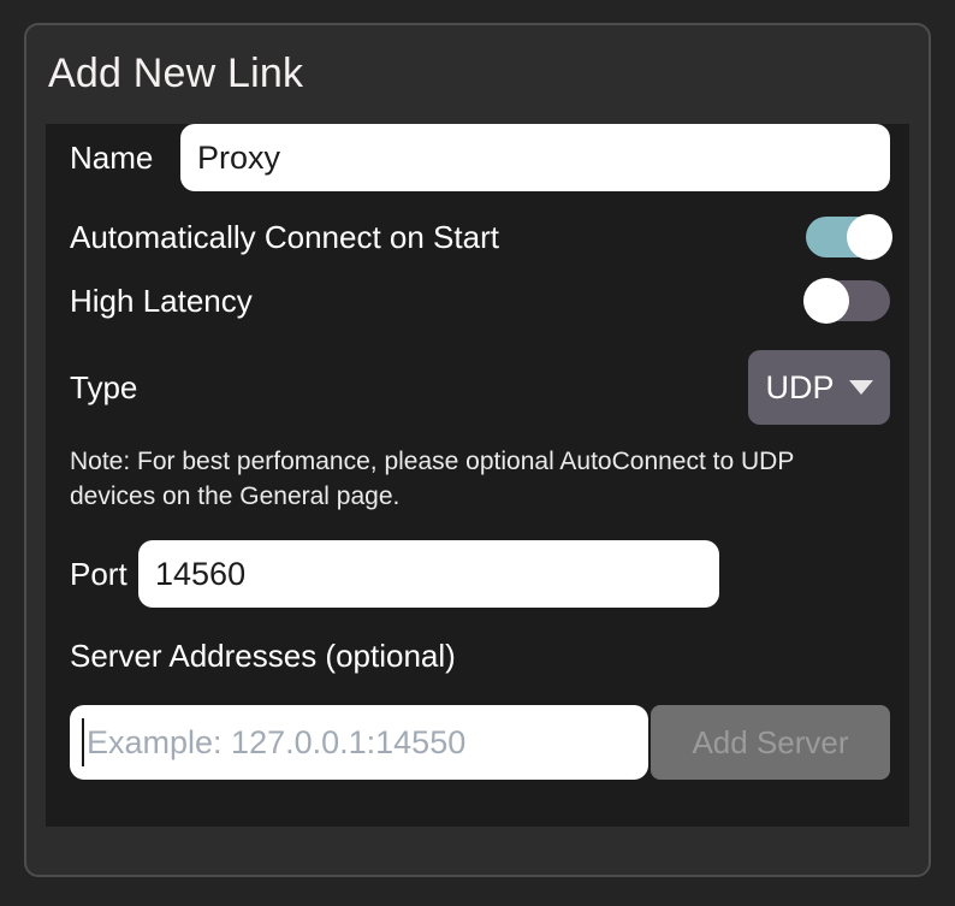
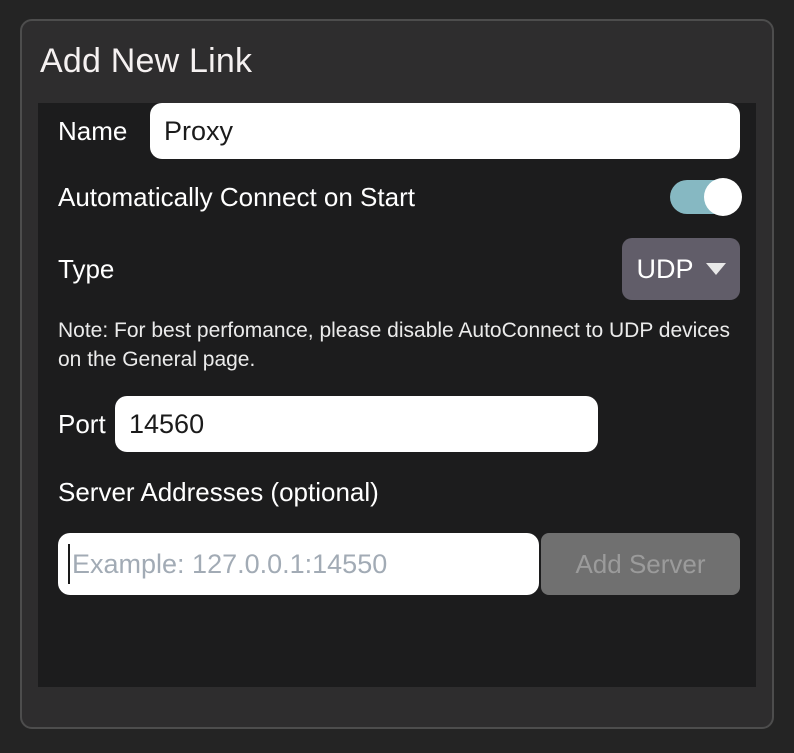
  Add New Link
  Name
  Proxy
  Automatically Connect on Start
- High Latency
  Type
  UDP
- Note: For best perfomance, please optional AutoConnect to UDP devices on the General page.
+ Note: For best perfomance, please disable AutoConnect to UDP devices on the General page.
  Port
  14560
  Server Addresses (optional)
  Example: 127.0.0.1:14550
  Add Server
